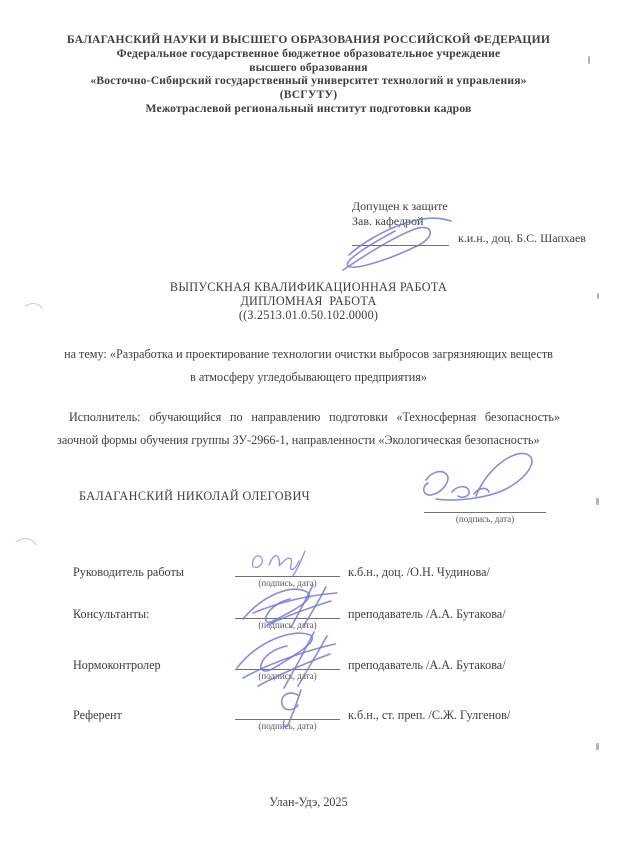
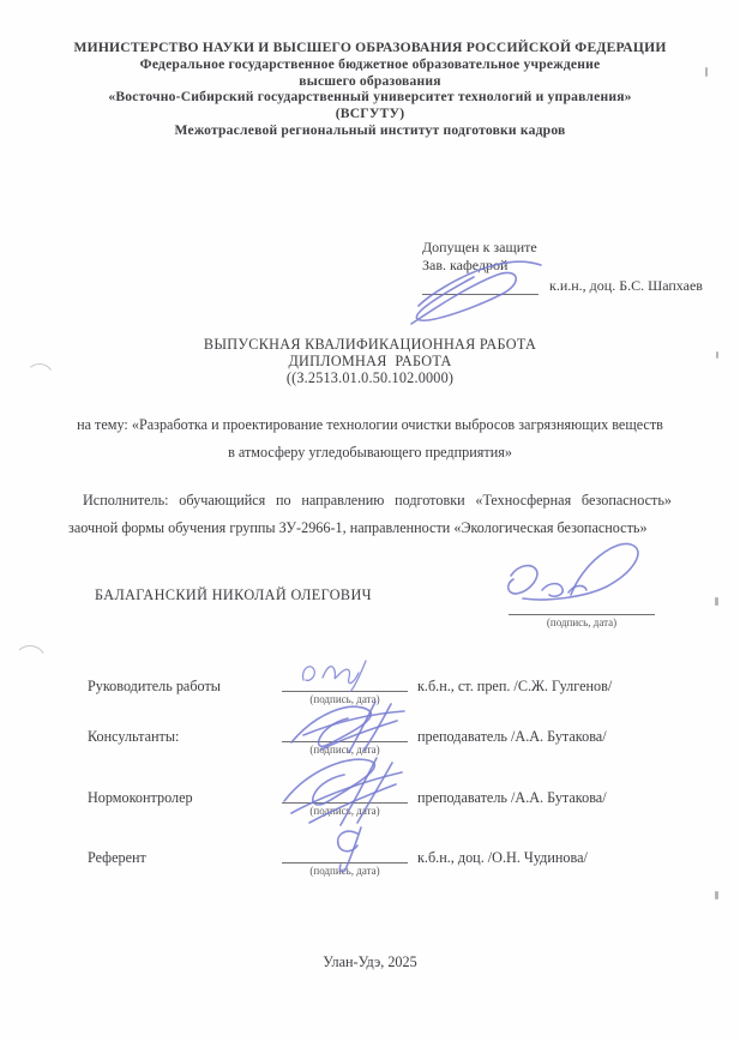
- БАЛАГАНСКИЙ НАУКИ И ВЫСШЕГО ОБРАЗОВАНИЯ РОССИЙСКОЙ ФЕДЕРАЦИИ
+ МИНИСТЕРСТВО НАУКИ И ВЫСШЕГО ОБРАЗОВАНИЯ РОССИЙСКОЙ ФЕДЕРАЦИИ
  Федеральное государственное бюджетное образовательное учреждение
  высшего образования
  «Восточно-Сибирский государственный университет технологий и управления»
  (ВСГУТУ)
  Межотраслевой региональный институт подготовки кадров
  Допущен к защите
  Зав. кафедрой
  к.и.н., доц. Б.С. Шапхаев
  ВЫПУСКНАЯ КВАЛИФИКАЦИОННАЯ РАБОТА
  ДИПЛОМНАЯ РАБОТА
  ((З.2513.01.0.50.102.0000)
  на тему: «Разработка и проектирование технологии очистки выбросов загрязняющих веществ
  в атмосферу угледобывающего предприятия»
  Исполнитель: обучающийся по направлению подготовки «Техносферная безопасность»
  заочной формы обучения группы ЗУ-2966-1, направленности «Экологическая безопасность»
  БАЛАГАНСКИЙ НИКОЛАЙ ОЛЕГОВИЧ
  (подпись, дата)
  Руководитель работы
  (подпись, дата)
- к.б.н., доц. /О.Н. Чудинова/
+ к.б.н., ст. преп. /С.Ж. Гулгенов/
  Консультанты:
  (подпись, дата)
  преподаватель /А.А. Бутакова/
  Нормоконтролер
  (подпись, дата)
  преподаватель /А.А. Бутакова/
  Референт
  (подпись, дата)
- к.б.н., ст. преп. /С.Ж. Гулгенов/
+ к.б.н., доц. /О.Н. Чудинова/
  Улан-Удэ, 2025
